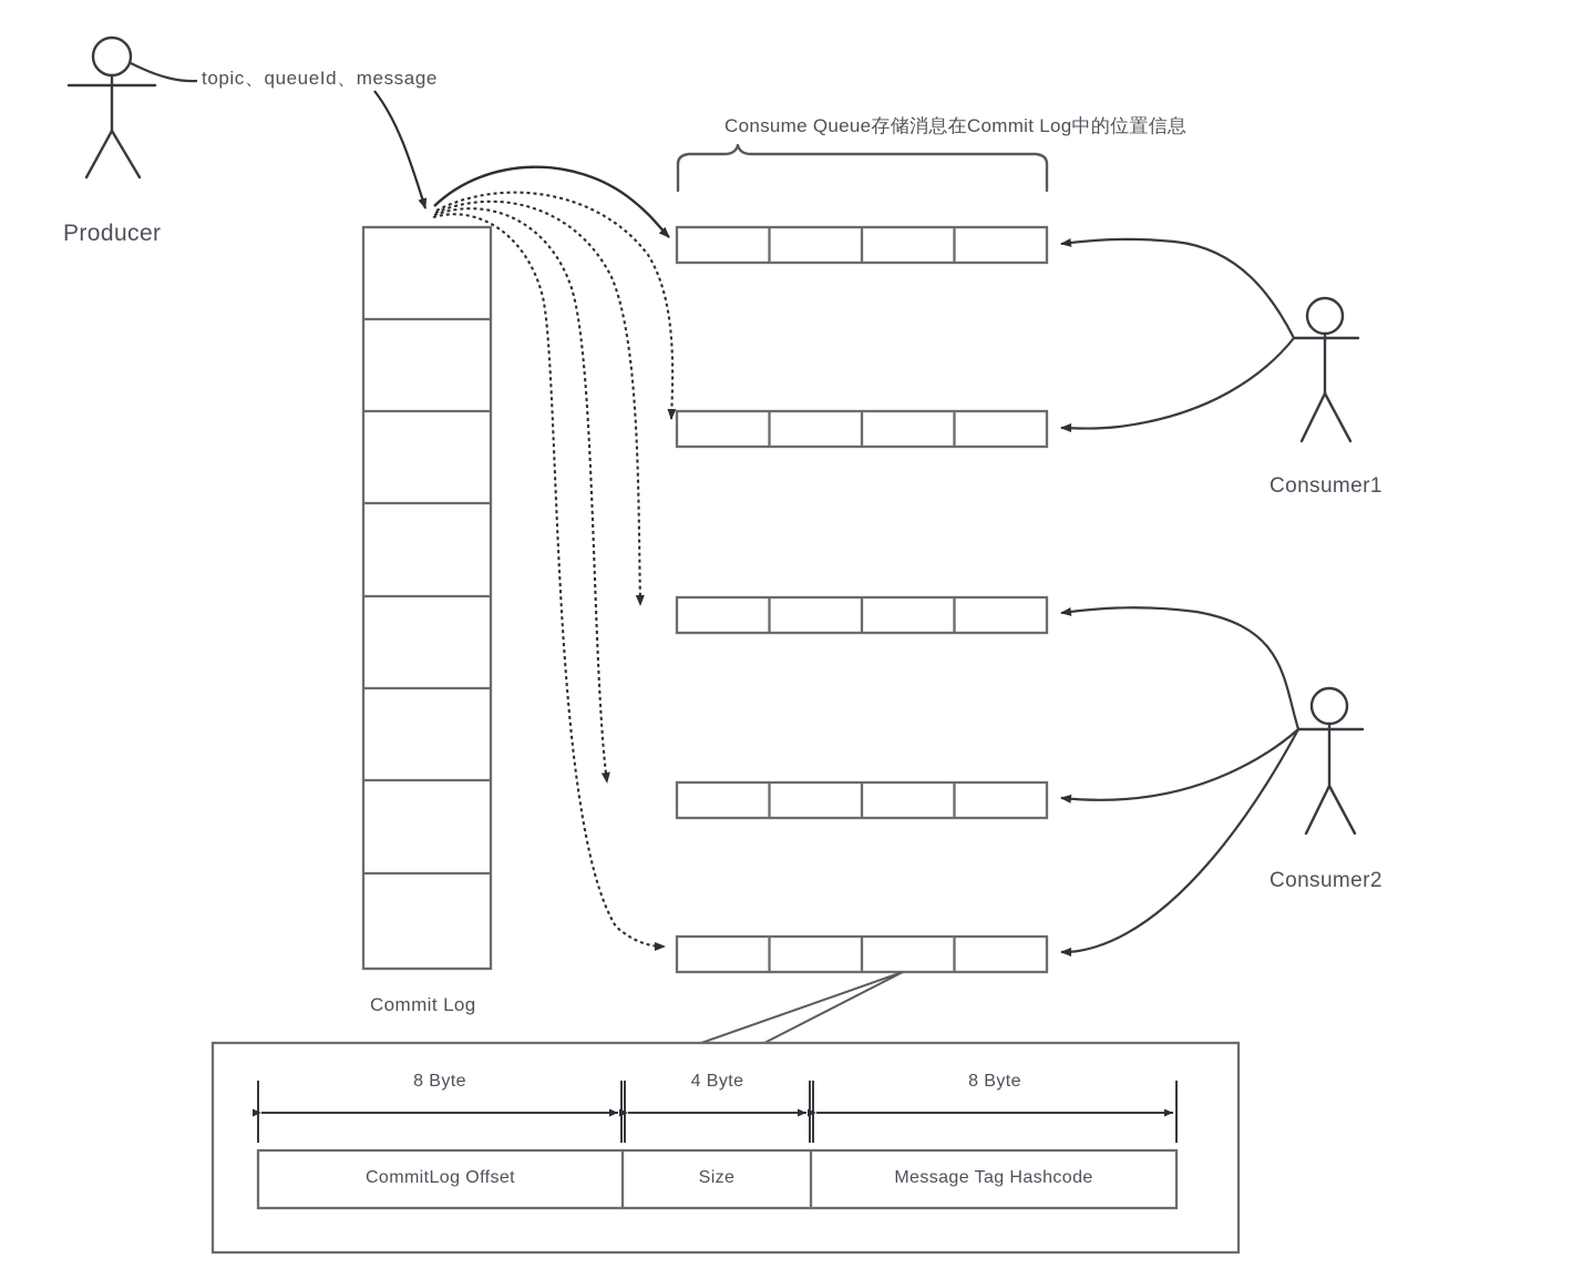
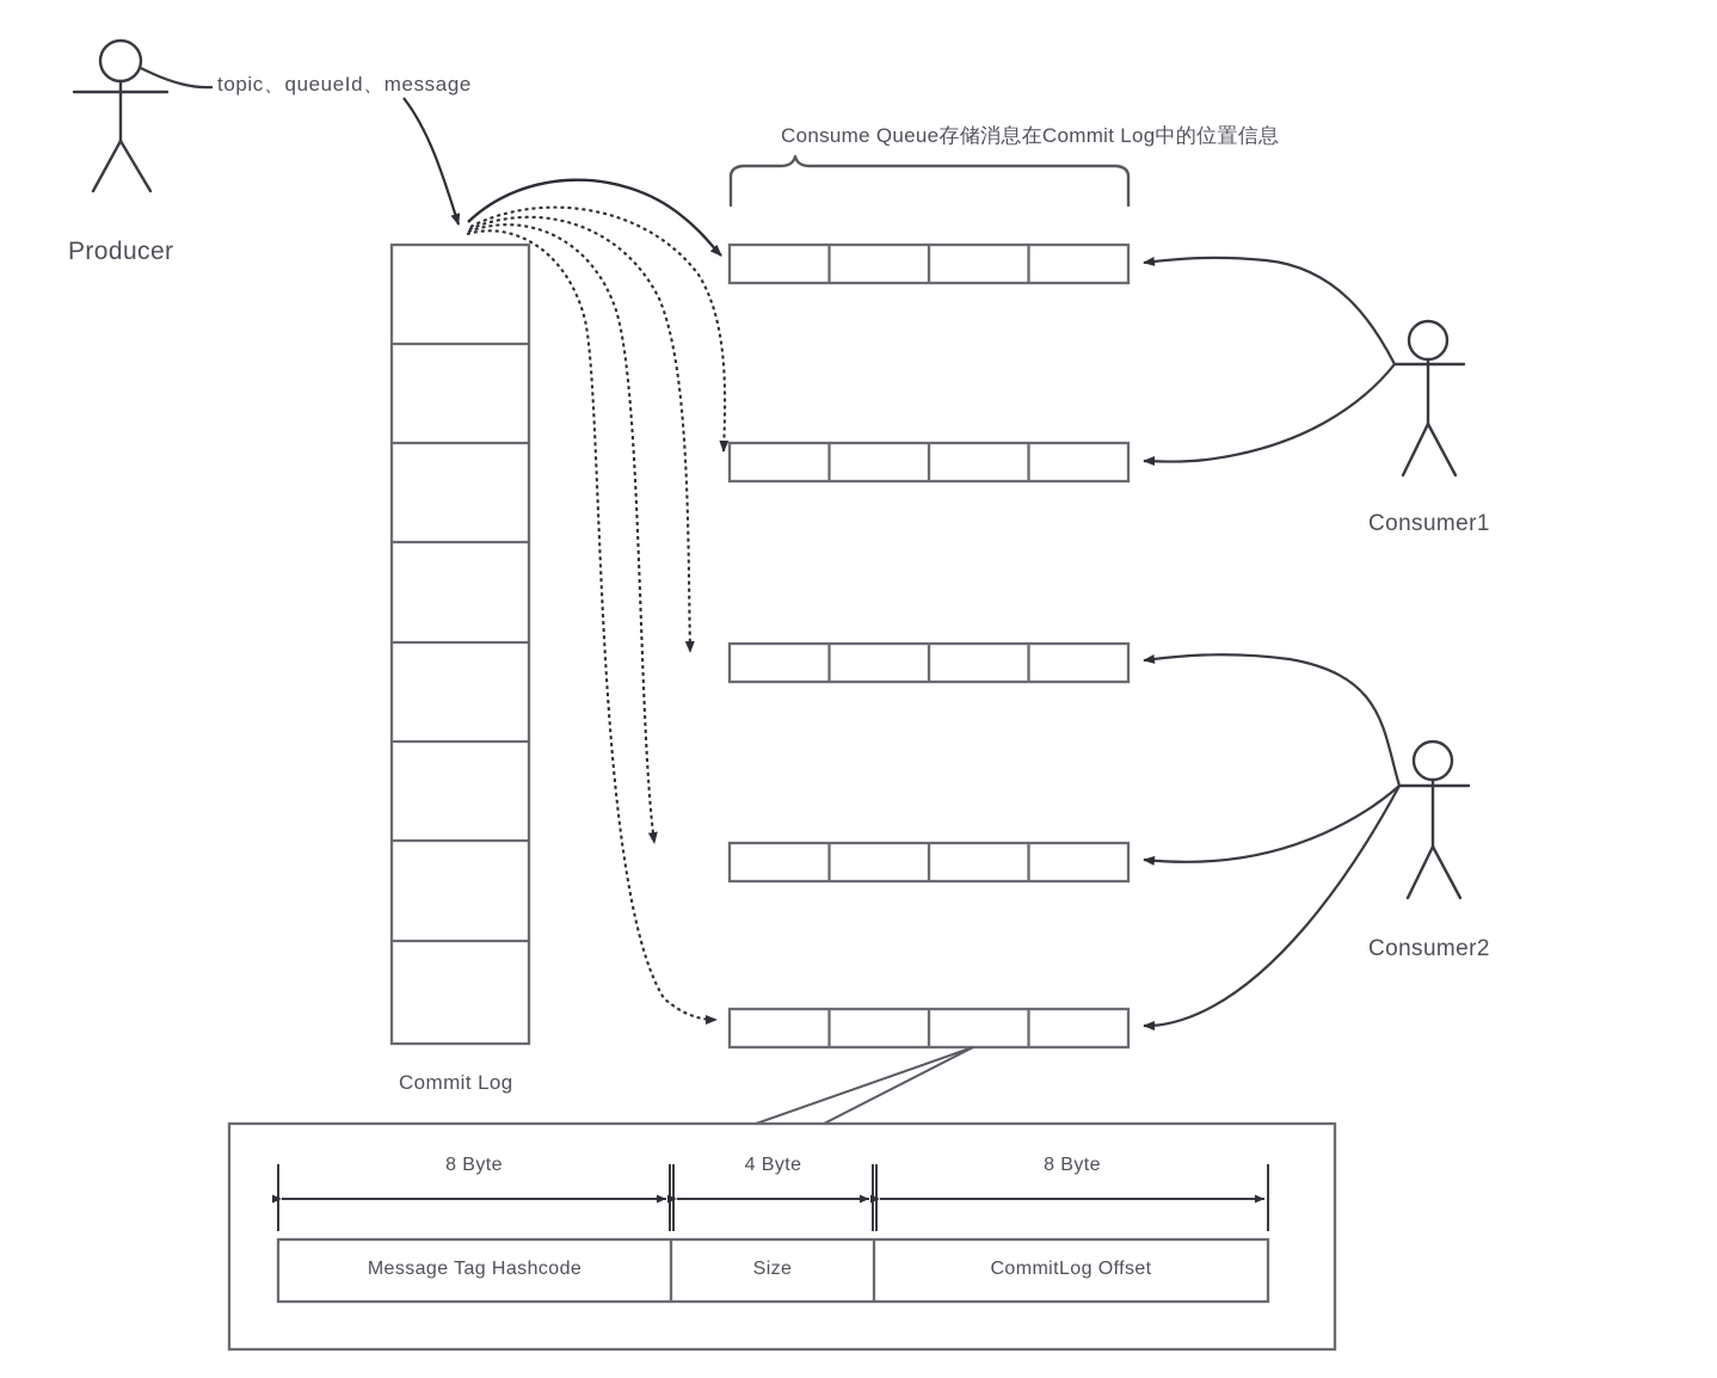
  Producer
  topic、queueId、message
  Consume Queue存储消息在Commit Log中的位置信息
  Commit Log
  Consumer1
  Consumer2
  8 Byte
  4 Byte
  8 Byte
- CommitLog Offset
+ Message Tag Hashcode
  Size
- Message Tag Hashcode
+ CommitLog Offset
